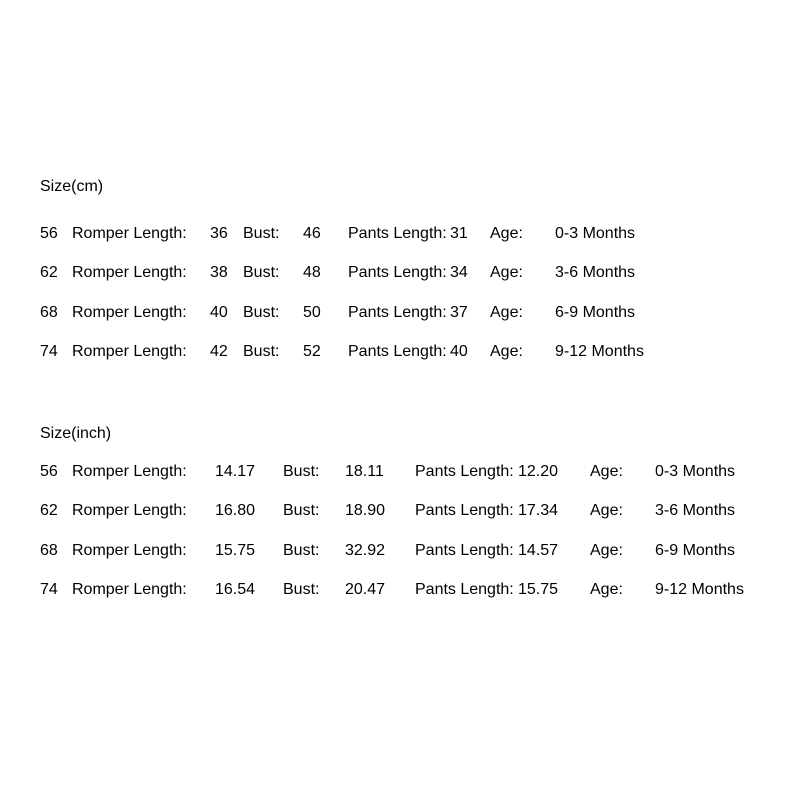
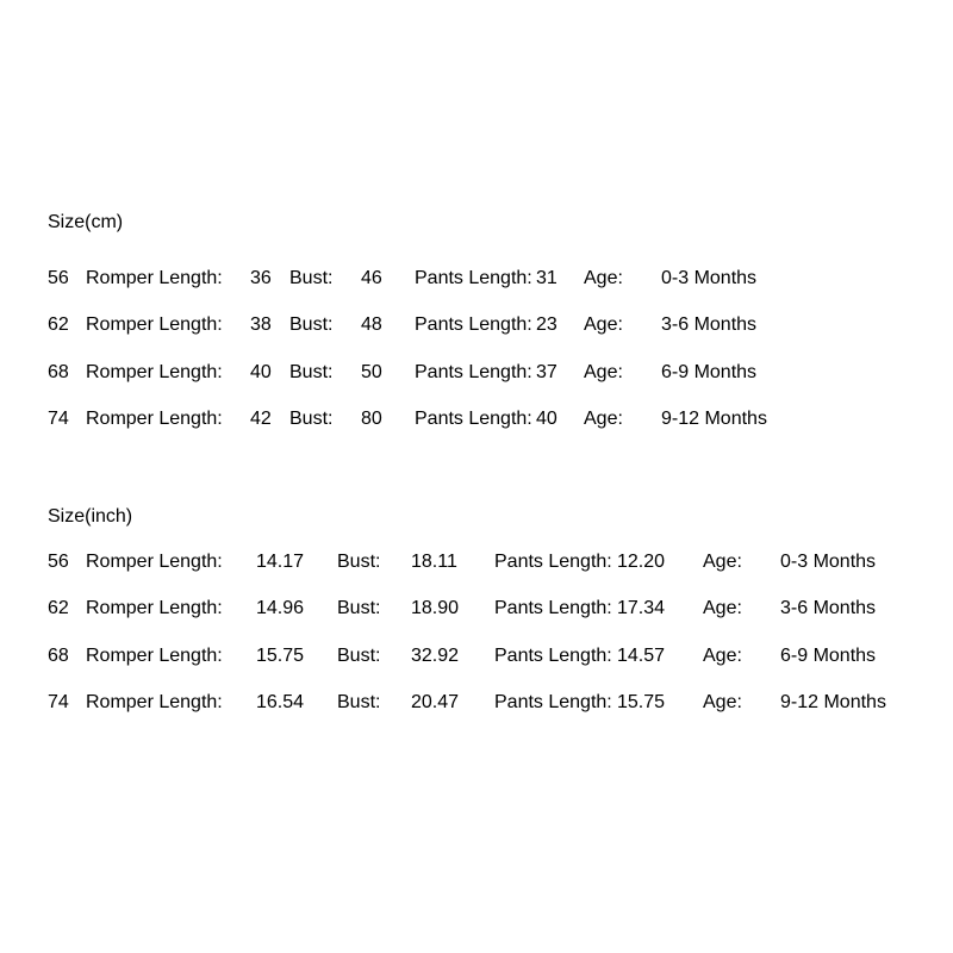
  Size(cm)
  56
  Romper Length:
  36
  Bust:
  46
  Pants Length:
  31
  Age:
  0-3 Months
  62
  Romper Length:
  38
  Bust:
  48
  Pants Length:
- 34
+ 23
  Age:
  3-6 Months
  68
  Romper Length:
  40
  Bust:
  50
  Pants Length:
  37
  Age:
  6-9 Months
  74
  Romper Length:
  42
  Bust:
- 52
+ 80
  Pants Length:
  40
  Age:
  9-12 Months
  Size(inch)
  56
  Romper Length:
  14.17
  Bust:
  18.11
  Pants Length:
  12.20
  Age:
  0-3 Months
  62
  Romper Length:
- 16.80
+ 14.96
  Bust:
  18.90
  Pants Length:
  17.34
  Age:
  3-6 Months
  68
  Romper Length:
  15.75
  Bust:
  32.92
  Pants Length:
  14.57
  Age:
  6-9 Months
  74
  Romper Length:
  16.54
  Bust:
  20.47
  Pants Length:
  15.75
  Age:
  9-12 Months
